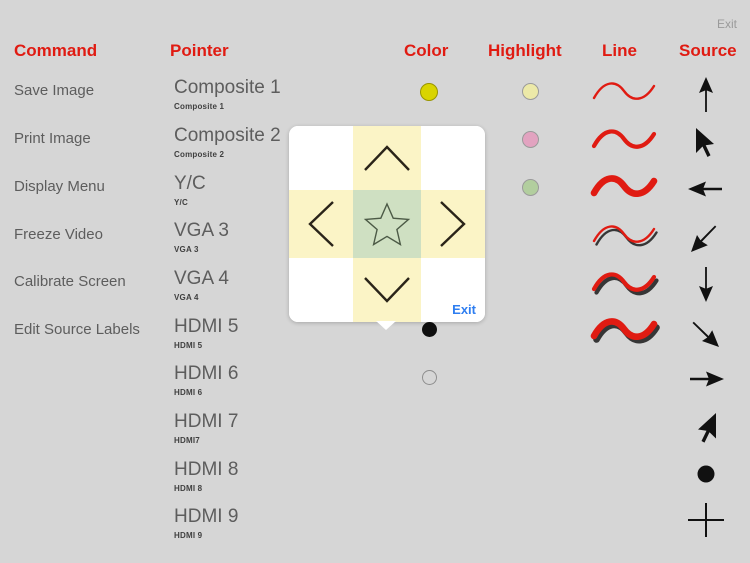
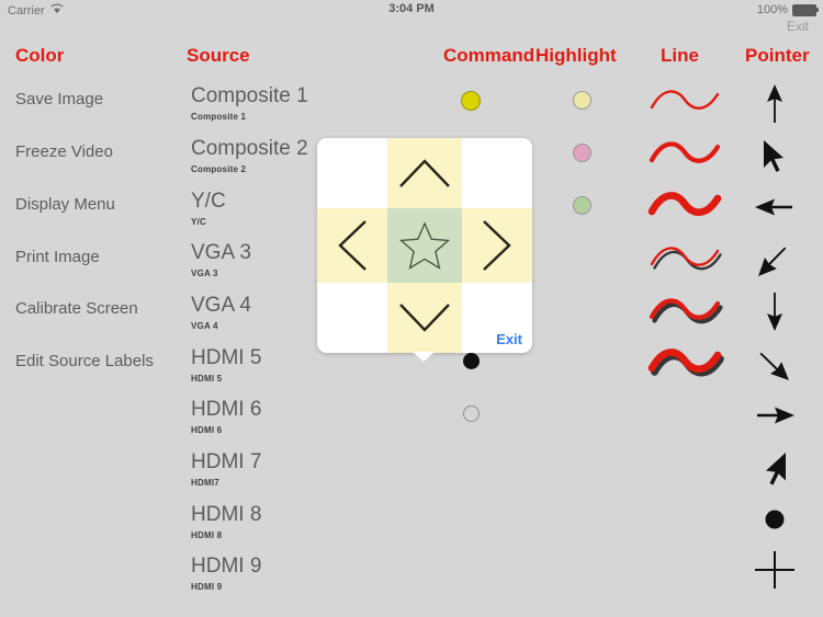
+ Carrier
+ 3:04 PM
+ 100%
  Exit
- Command
+ Color
- Pointer
+ Source
- Color
+ Command
  Highlight
  Line
- Source
+ Pointer
  Save Image
- Print Image
+ Freeze Video
  Display Menu
- Freeze Video
+ Print Image
  Calibrate Screen
  Edit Source Labels
  Composite 1
  Composite 1
  Composite 2
  Composite 2
  Y/C
  Y/C
  VGA 3
  VGA 3
  VGA 4
  VGA 4
  HDMI 5
  HDMI 5
  HDMI 6
  HDMI 6
  HDMI 7
  HDMI7
  HDMI 8
  HDMI 8
  HDMI 9
  HDMI 9
  Exit
